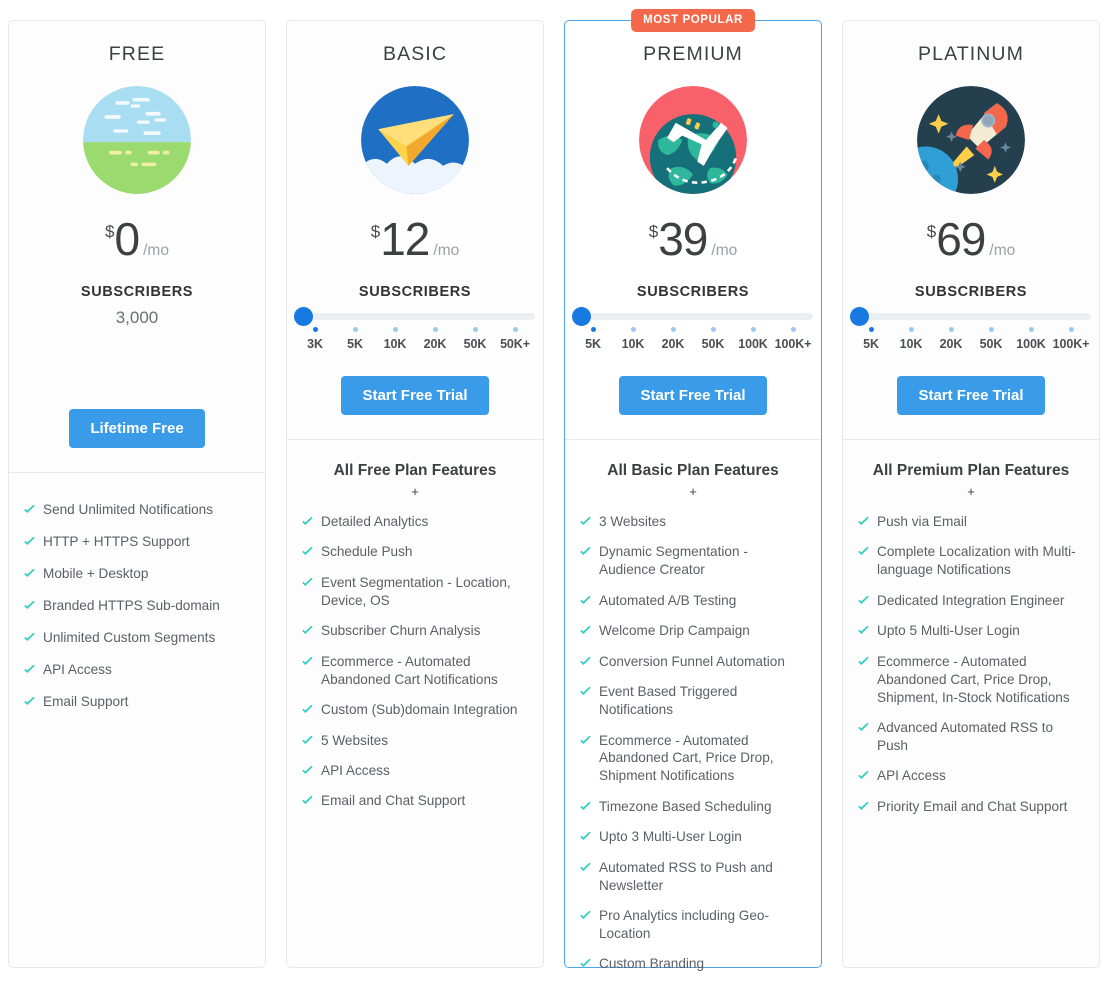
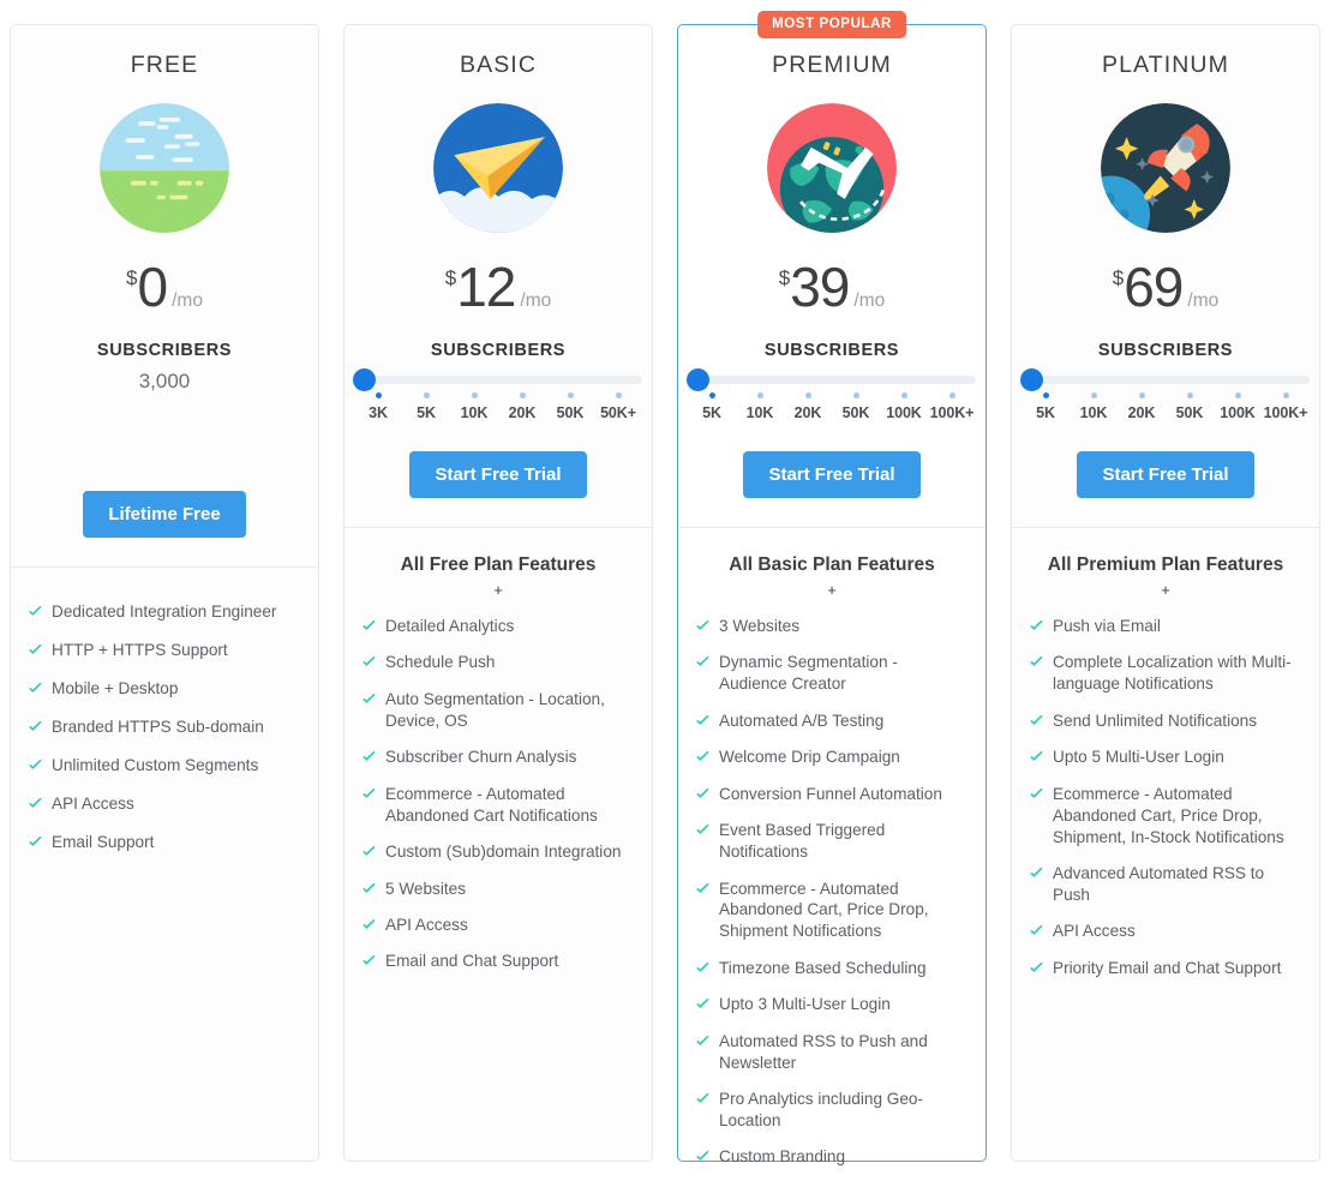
  FREE
  $
  0
  /mo
  SUBSCRIBERS
  3,000
  Lifetime Free
- Send Unlimited Notifications
+ Dedicated Integration Engineer
  HTTP + HTTPS Support
  Mobile + Desktop
  Branded HTTPS Sub-domain
  Unlimited Custom Segments
  API Access
  Email Support
  BASIC
  $
  12
  /mo
  SUBSCRIBERS
  3K
  5K
  10K
  20K
  50K
  50K+
  Start Free Trial
  All Free Plan Features
  +
  Detailed Analytics
  Schedule Push
- Event Segmentation - Location, Device, OS
+ Auto Segmentation - Location, Device, OS
  Subscriber Churn Analysis
  Ecommerce - Automated Abandoned Cart Notifications
  Custom (Sub)domain Integration
  5 Websites
  API Access
  Email and Chat Support
  MOST POPULAR
  PREMIUM
  $
  39
  /mo
  SUBSCRIBERS
  5K
  10K
  20K
  50K
  100K
  100K+
  Start Free Trial
  All Basic Plan Features
  +
  3 Websites
  Dynamic Segmentation - Audience Creator
  Automated A/B Testing
  Welcome Drip Campaign
  Conversion Funnel Automation
  Event Based Triggered Notifications
  Ecommerce - Automated Abandoned Cart, Price Drop, Shipment Notifications
  Timezone Based Scheduling
  Upto 3 Multi-User Login
  Automated RSS to Push and Newsletter
  Pro Analytics including Geo-Location
  Custom Branding
  PLATINUM
  $
  69
  /mo
  SUBSCRIBERS
  5K
  10K
  20K
  50K
  100K
  100K+
  Start Free Trial
  All Premium Plan Features
  +
  Push via Email
  Complete Localization with Multi-language Notifications
- Dedicated Integration Engineer
+ Send Unlimited Notifications
  Upto 5 Multi-User Login
  Ecommerce - Automated Abandoned Cart, Price Drop, Shipment, In-Stock Notifications
  Advanced Automated RSS to Push
  API Access
  Priority Email and Chat Support
